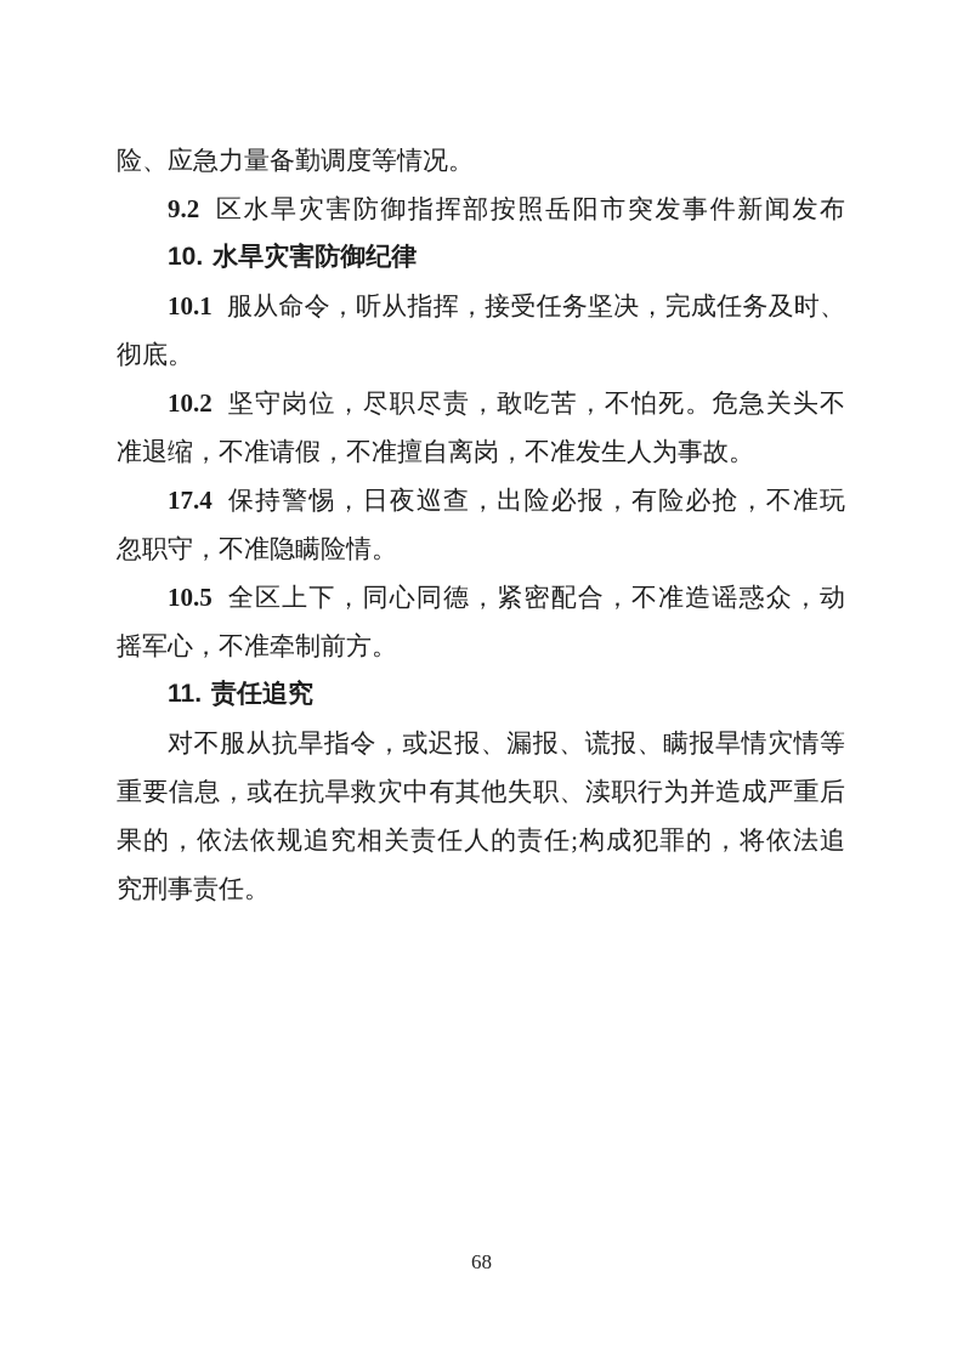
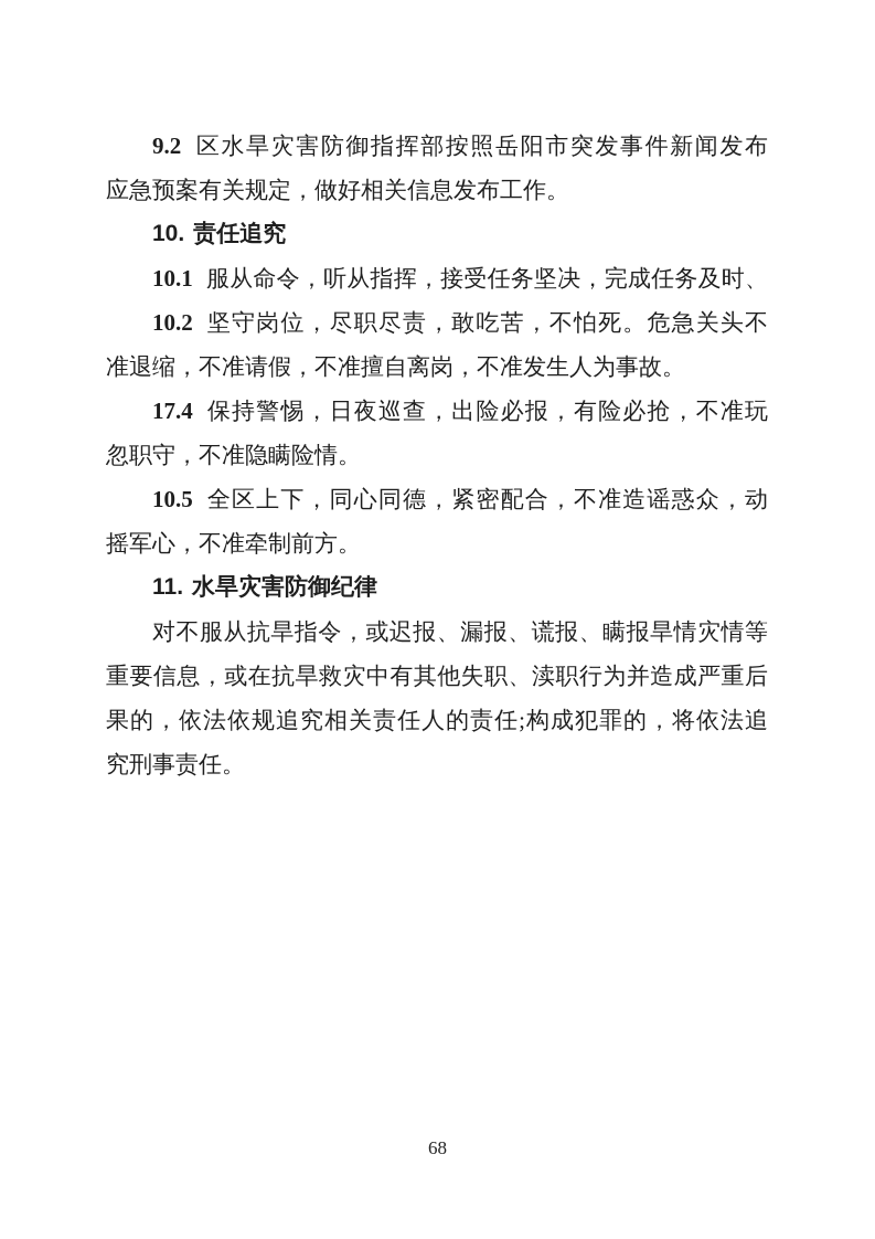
- 险、应急力量备勤调度等情况。
  9.2 区水旱灾害防御指挥部按照岳阳市突发事件新闻发布
+ 应急预案有关规定，做好相关信息发布工作。
- 10. 水旱灾害防御纪律
+ 10. 责任追究
  10.1 服从命令，听从指挥，接受任务坚决，完成任务及时、
- 彻底。
  10.2 坚守岗位，尽职尽责，敢吃苦，不怕死。危急关头不
  准退缩，不准请假，不准擅自离岗，不准发生人为事故。
  17.4 保持警惕，日夜巡查，出险必报，有险必抢，不准玩
  忽职守，不准隐瞒险情。
  10.5 全区上下，同心同德，紧密配合，不准造谣惑众，动
  摇军心，不准牵制前方。
- 11. 责任追究
+ 11. 水旱灾害防御纪律
  对不服从抗旱指令，或迟报、漏报、谎报、瞒报旱情灾情等
  重要信息，或在抗旱救灾中有其他失职、渎职行为并造成严重后
  果的，依法依规追究相关责任人的责任;构成犯罪的，将依法追
  究刑事责任。
  68
